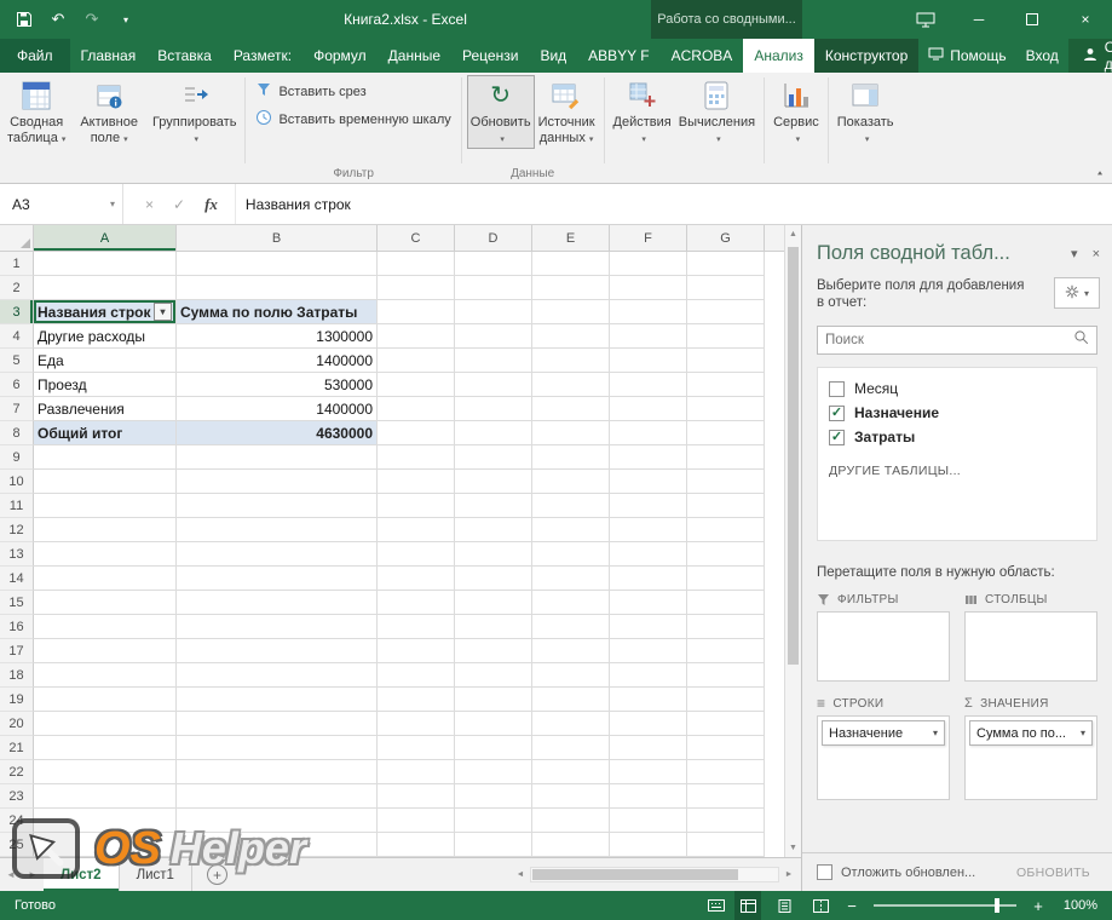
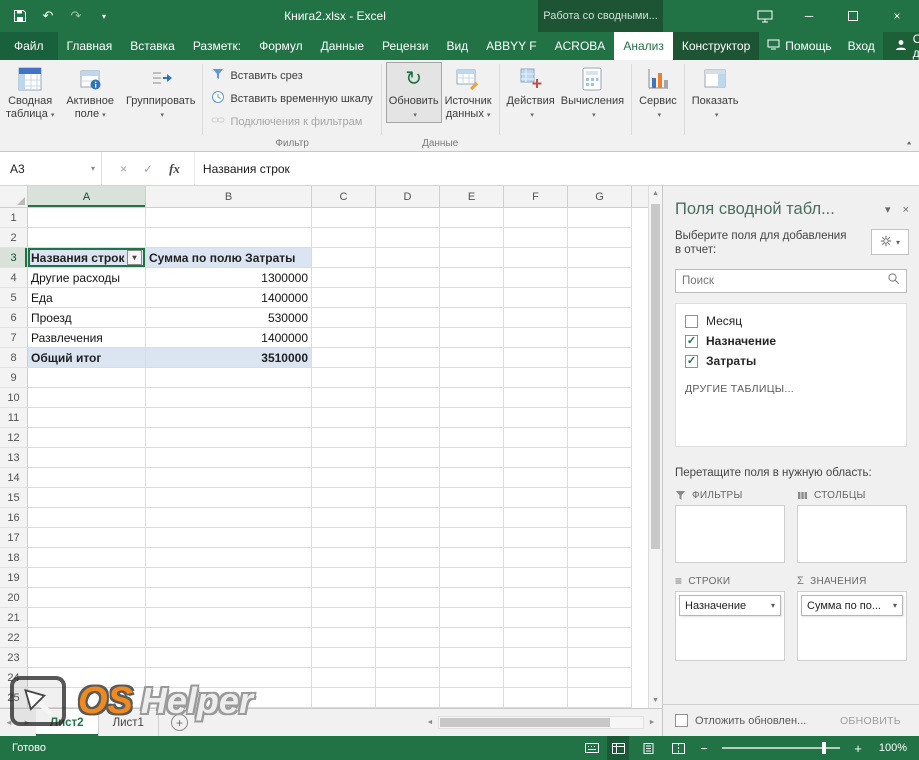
  ↶
  ↷
  ▾
  Книга2.xlsx - Excel
  Работа со сводными...
  ─
  ×
  Файл
  Главная
  Вставка
  Разметк:
  Формул
  Данные
  Рецензи
  Вид
  ABBYY F
  ACROBA
  Анализ
  Конструктор
  Помощь
  Вход
  Сводная
  таблица
  Активное
  поле
  Группировать
  Вставить срез
  Вставить временную шкалу
+ Подключения к фильтрам
  Фильтр
  ↻
  Обновить
  Источник
  данных
  Данные
  Действия
  Вычисления
  Сервис
  Показать
  A3
  ▾
  ×
  ✓
  fx
  Названия строк
  A
  B
  C
  D
  E
  F
  G
  1
  2
  3
  Названия строк
  ▾
  Сумма по полю Затраты
  4
  Другие расходы
  1300000
  5
  Еда
  1400000
  6
  Проезд
  530000
  7
  Развлечения
  1400000
  8
  Общий итог
- 4630000
+ 3510000
  9
  10
  11
  12
  13
  14
  15
  16
  17
  18
  19
  20
  21
  22
  23
  24
  25
  ◄
  ►
  Лист2
  Лист1
  +
  Поля сводной табл...
  ▾
  ×
  Выберите поля для добавления в отчет:
  ▾
  Поиск
  Месяц
  ✓
  Назначение
  ✓
  Затраты
  ДРУГИЕ ТАБЛИЦЫ...
  Перетащите поля в нужную область:
  ФИЛЬТРЫ
  СТОЛБЦЫ
  ≡
  СТРОКИ
  Назначение
  ▾
  Σ
  ЗНАЧЕНИЯ
  Сумма по по...
  ▾
  Отложить обновлен...
  ОБНОВИТЬ
  Готово
  −
  +
  100%
  OS
  Helper
